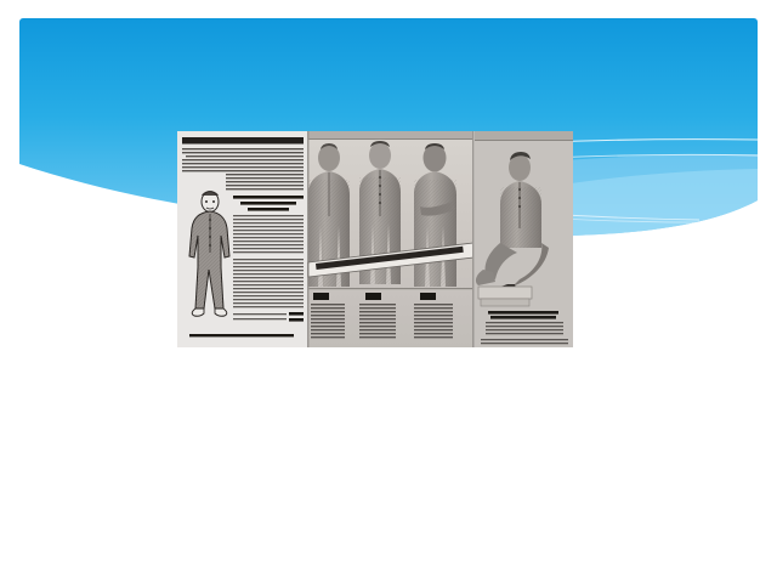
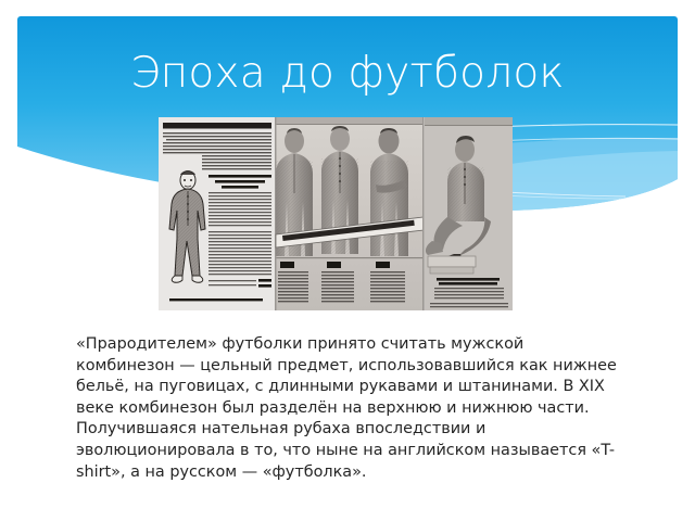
+ Эпоха до футболок
+ «Прародителем» футболки принято считать мужской комбинезон — цельный предмет, использовавшийся как нижнее бельё, на пуговицах, с длинными рукавами и штанинами. В XIX веке комбинезон был разделён на верхнюю и нижнюю части. Получившаяся нательная рубаха впоследствии и эволюционировала в то, что ныне на английском называется «T-shirt», а на русском — «футболка».
